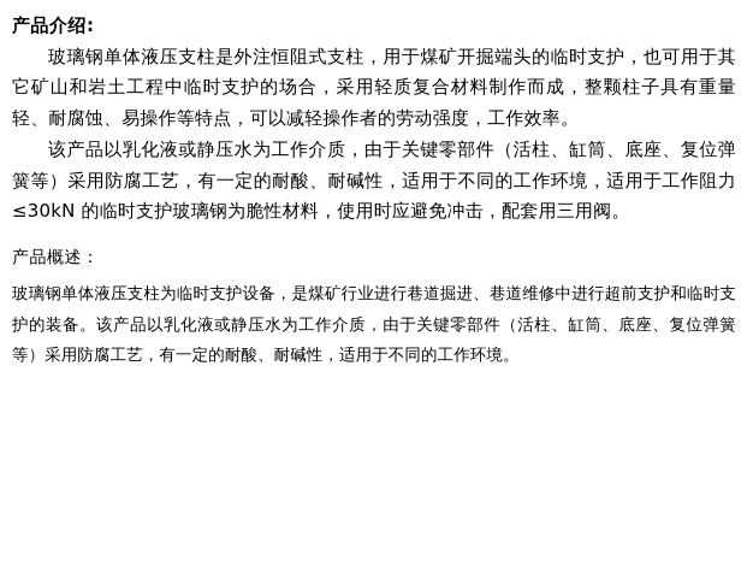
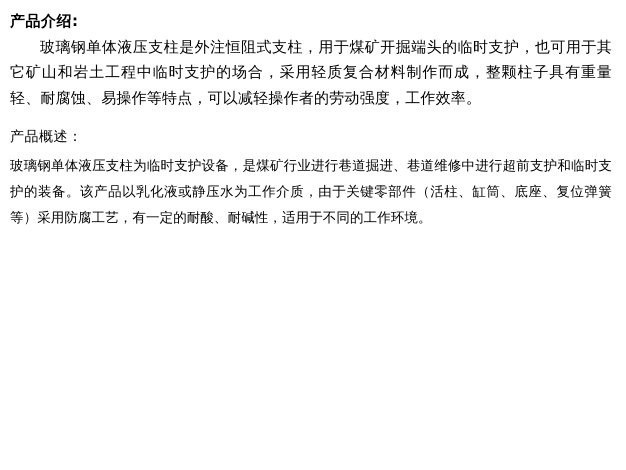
  产品介绍:
  玻璃钢单体液压支柱是外注恒阻式支柱，用于煤矿开掘端头的临时支护，也可用于其它矿山和岩土工程中临时支护的场合，采用轻质复合材料制作而成，整颗柱子具有重量轻、耐腐蚀、易操作等特点，可以减轻操作者的劳动强度，工作效率。
- 该产品以乳化液或静压水为工作介质，由于关键零部件（活柱、缸筒、底座、复位弹簧等）采用防腐工艺，有一定的耐酸、耐碱性，适用于不同的工作环境，适用于工作阻力≤30kN 的临时支护玻璃钢为脆性材料，使用时应避免冲击，配套用三用阀。
  产品概述：
  玻璃钢单体液压支柱为临时支护设备，是煤矿行业进行巷道掘进、巷道维修中进行超前支护和临时支护的装备。该产品以乳化液或静压水为工作介质，由于关键零部件（活柱、缸筒、底座、复位弹簧等）采用防腐工艺，有一定的耐酸、耐碱性，适用于不同的工作环境。
